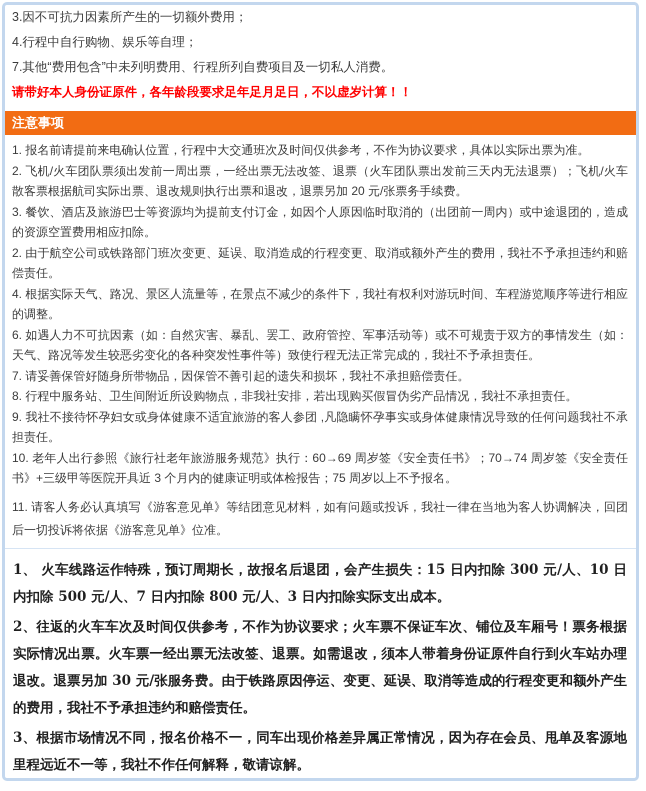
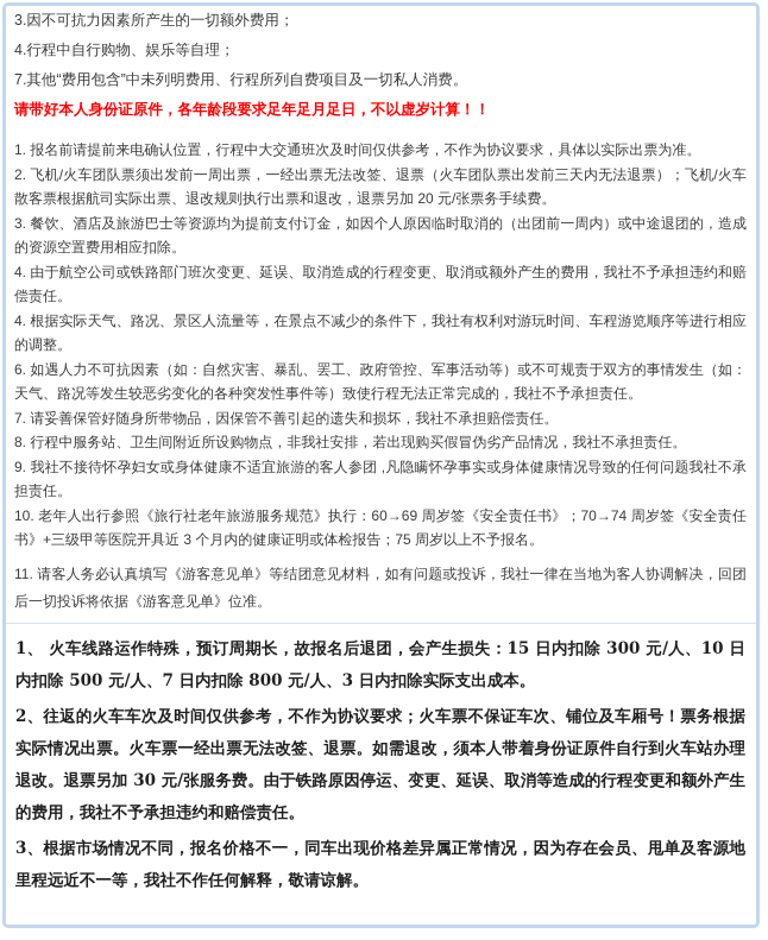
  3.因不可抗力因素所产生的一切额外费用；
  4.行程中自行购物、娱乐等自理；
  7.其他“费用包含”中未列明费用、行程所列自费项目及一切私人消费。
  请带好本人身份证原件，各年龄段要求足年足月足日，不以虚岁计算！！
- 注意事项
  1. 报名前请提前来电确认位置，行程中大交通班次及时间仅供参考，不作为协议要求，具体以实际出票为准。
  2. 飞机/火车团队票须出发前一周出票，一经出票无法改签、退票（火车团队票出发前三天内无法退票）；飞机/火车散客票根据航司实际出票、退改规则执行出票和退改，退票另加 20 元/张票务手续费。
  3. 餐饮、酒店及旅游巴士等资源均为提前支付订金，如因个人原因临时取消的（出团前一周内）或中途退团的，造成的资源空置费用相应扣除。
- 2. 由于航空公司或铁路部门班次变更、延误、取消造成的行程变更、取消或额外产生的费用，我社不予承担违约和赔偿责任。
+ 4. 由于航空公司或铁路部门班次变更、延误、取消造成的行程变更、取消或额外产生的费用，我社不予承担违约和赔偿责任。
  4. 根据实际天气、路况、景区人流量等，在景点不减少的条件下，我社有权利对游玩时间、车程游览顺序等进行相应的调整。
  6. 如遇人力不可抗因素（如：自然灾害、暴乱、罢工、政府管控、军事活动等）或不可规责于双方的事情发生（如：天气、路况等发生较恶劣变化的各种突发性事件等）致使行程无法正常完成的，我社不予承担责任。
  7. 请妥善保管好随身所带物品，因保管不善引起的遗失和损坏，我社不承担赔偿责任。
  8. 行程中服务站、卫生间附近所设购物点，非我社安排，若出现购买假冒伪劣产品情况，我社不承担责任。
  9. 我社不接待怀孕妇女或身体健康不适宜旅游的客人参团 ,凡隐瞒怀孕事实或身体健康情况导致的任何问题我社不承担责任。
  10. 老年人出行参照《旅行社老年旅游服务规范》执行：60→69 周岁签《安全责任书》；70→74 周岁签《安全责任书》+三级甲等医院开具近 3 个月内的健康证明或体检报告；75 周岁以上不予报名。
  11. 请客人务必认真填写《游客意见单》等结团意见材料，如有问题或投诉，我社一律在当地为客人协调解决，回团后一切投诉将依据《游客意见单》位准。
  1、 火车线路运作特殊，预订周期长，故报名后退团，会产生损失：15 日内扣除 300 元/人、10 日内扣除 500 元/人、7 日内扣除 800 元/人、3 日内扣除实际支出成本。
  2、往返的火车车次及时间仅供参考，不作为协议要求；火车票不保证车次、铺位及车厢号！票务根据实际情况出票。火车票一经出票无法改签、退票。如需退改，须本人带着身份证原件自行到火车站办理退改。退票另加 30 元/张服务费。由于铁路原因停运、变更、延误、取消等造成的行程变更和额外产生的费用，我社不予承担违约和赔偿责任。
  3、根据市场情况不同，报名价格不一，同车出现价格差异属正常情况，因为存在会员、甩单及客源地里程远近不一等，我社不作任何解释，敬请谅解。
